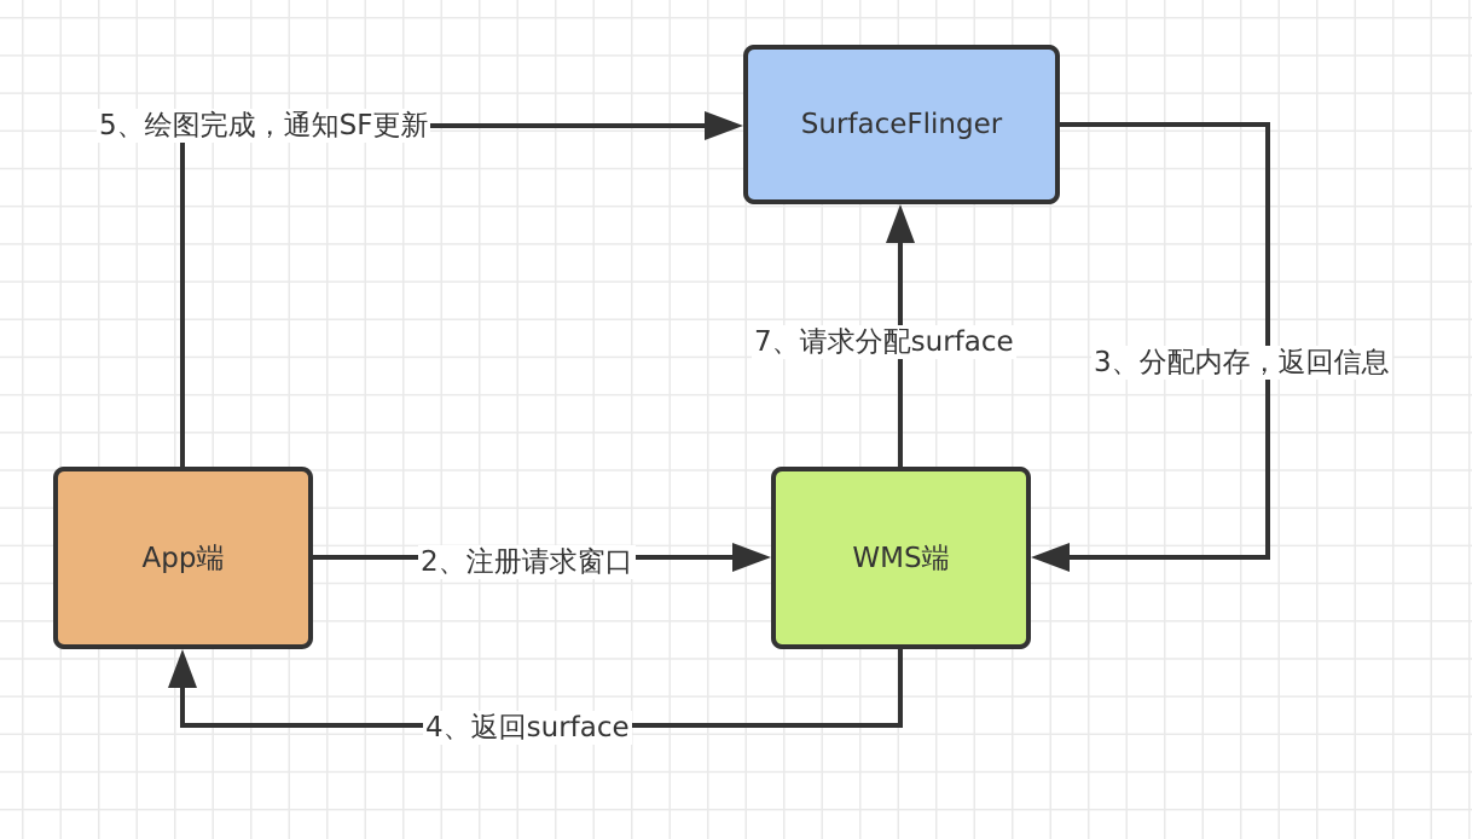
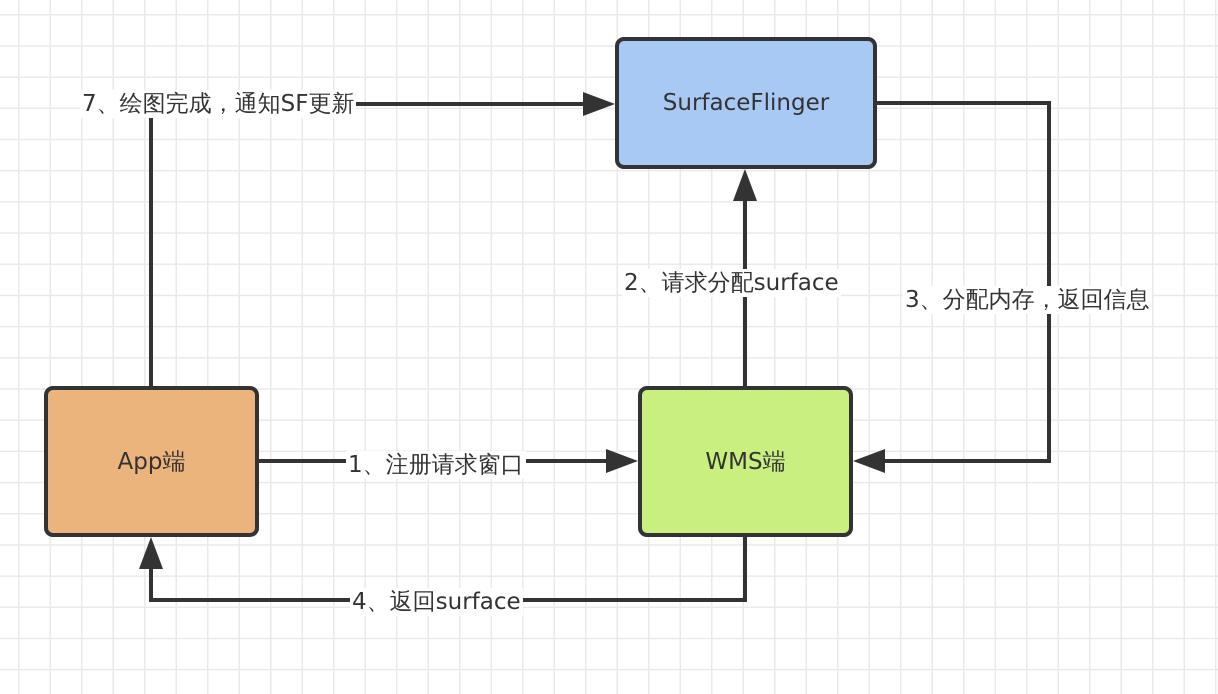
  SurfaceFlinger
  App端
  WMS端
- 5、绘图完成，通知SF更新
+ 7、绘图完成，通知SF更新
- 7、请求分配surface
+ 2、请求分配surface
  3、分配内存，返回信息
- 2、注册请求窗口
+ 1、注册请求窗口
  4、返回surface
